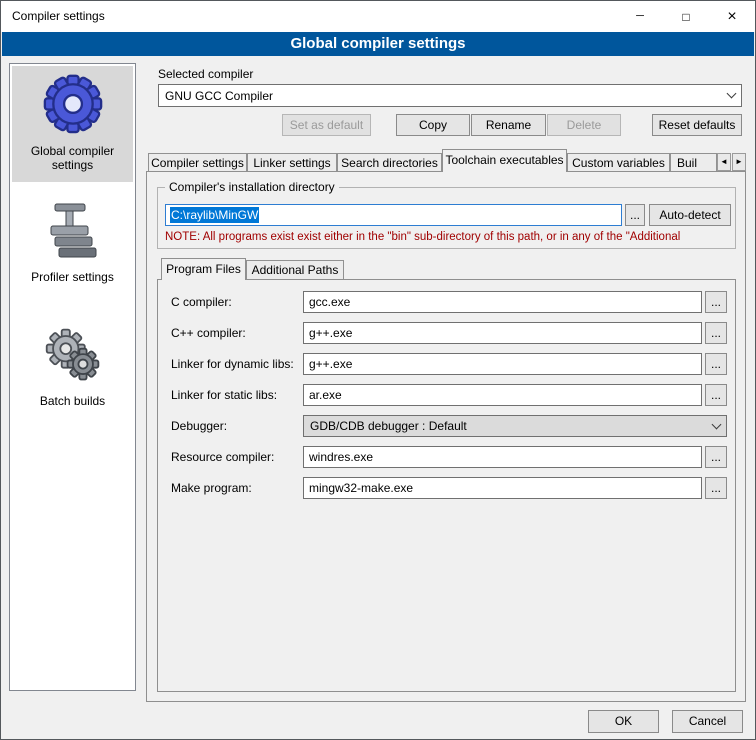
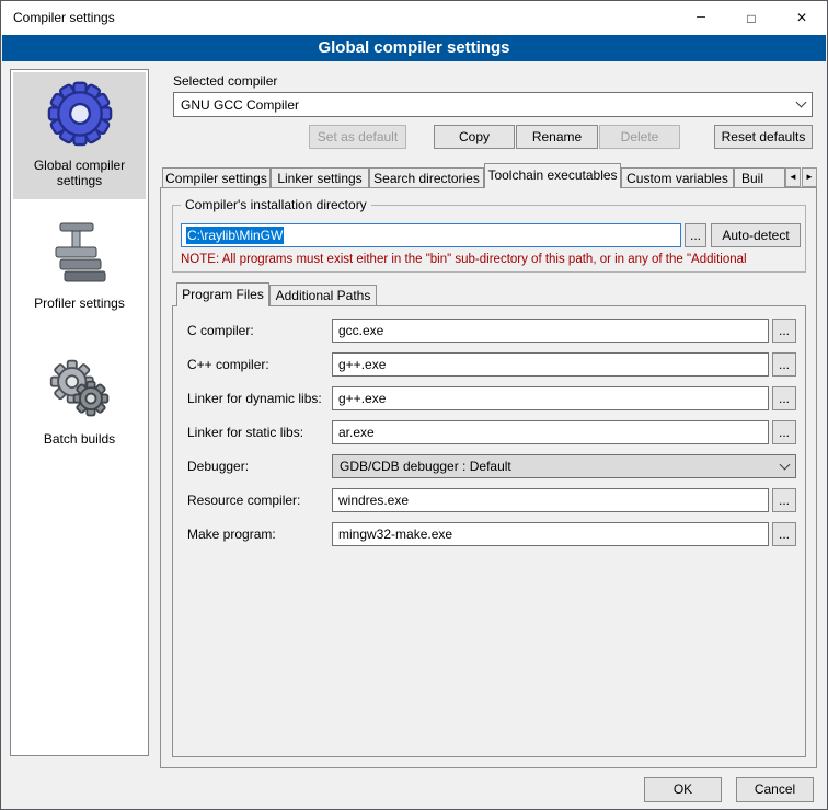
  Compiler settings
  ─
  □
  ×
  Global compiler settings
  Global compiler settings
  Profiler settings
  Batch builds
  Selected compiler
  GNU GCC Compiler
  Set as default
  Copy
  Rename
  Delete
  Reset defaults
  Compiler settings
  Linker settings
  Search directories
  Toolchain executables
  Custom variables
  Buil
  ◄
  ►
  Compiler's installation directory
  C:\raylib\MinGW
  ...
  Auto-detect
- NOTE: All programs exist exist either in the "bin" sub-directory of this path, or in any of the "Additional
+ NOTE: All programs must exist either in the "bin" sub-directory of this path, or in any of the "Additional
  Program Files
  Additional Paths
  C compiler:
  gcc.exe
  ...
  C++ compiler:
  g++.exe
  ...
  Linker for dynamic libs:
  g++.exe
  ...
  Linker for static libs:
  ar.exe
  ...
  Debugger:
  GDB/CDB debugger : Default
  Resource compiler:
  windres.exe
  ...
  Make program:
  mingw32-make.exe
  ...
  OK
  Cancel
